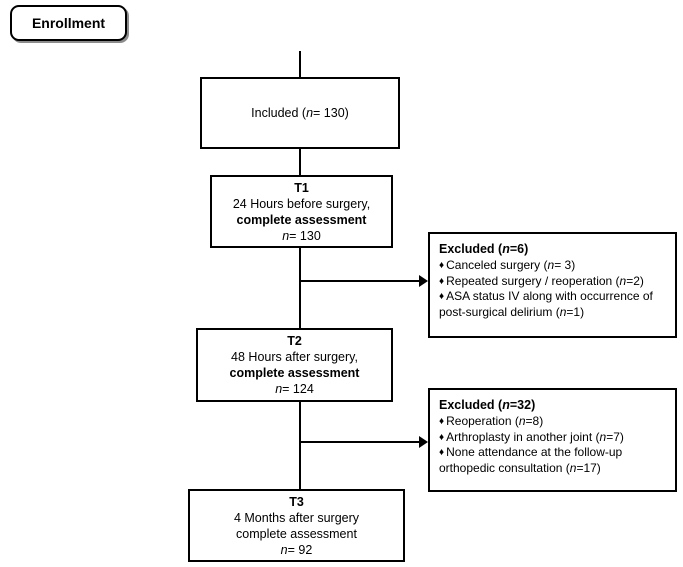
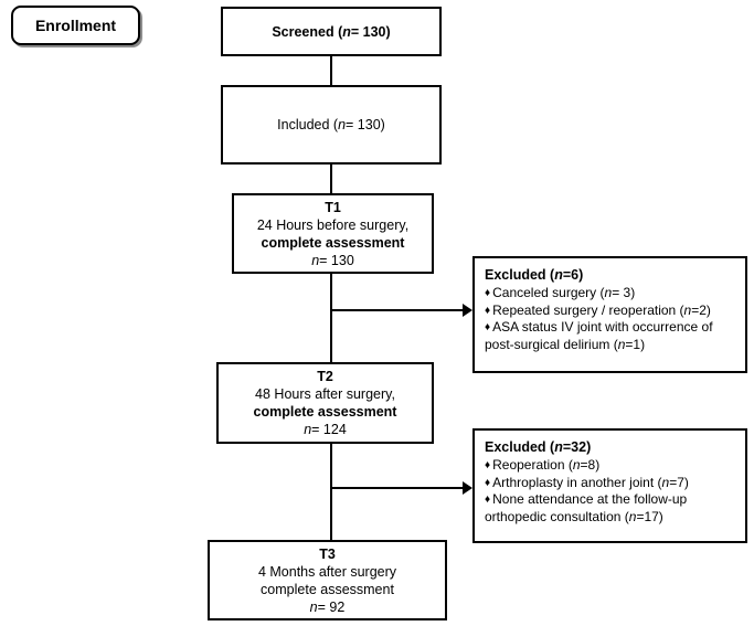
  Enrollment
+ Screened (n= 130)
  Included (n= 130)
  T1
  24 Hours before surgery,
  complete assessment
  n= 130
  Excluded (n=6)
  ♦ Canceled surgery (n= 3)
  ♦ Repeated surgery / reoperation (n=2)
- ♦ ASA status IV along with occurrence of
+ ♦ ASA status IV joint with occurrence of
  post-surgical delirium (n=1)
  T2
  48 Hours after surgery,
  complete assessment
  n= 124
  Excluded (n=32)
  ♦ Reoperation (n=8)
  ♦ Arthroplasty in another joint (n=7)
  ♦ None attendance at the follow-up
  orthopedic consultation (n=17)
  T3
  4 Months after surgery
  complete assessment
  n= 92
